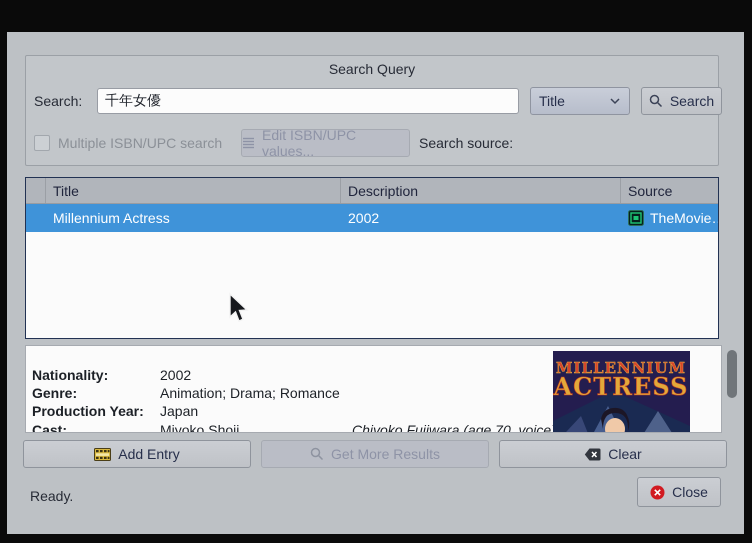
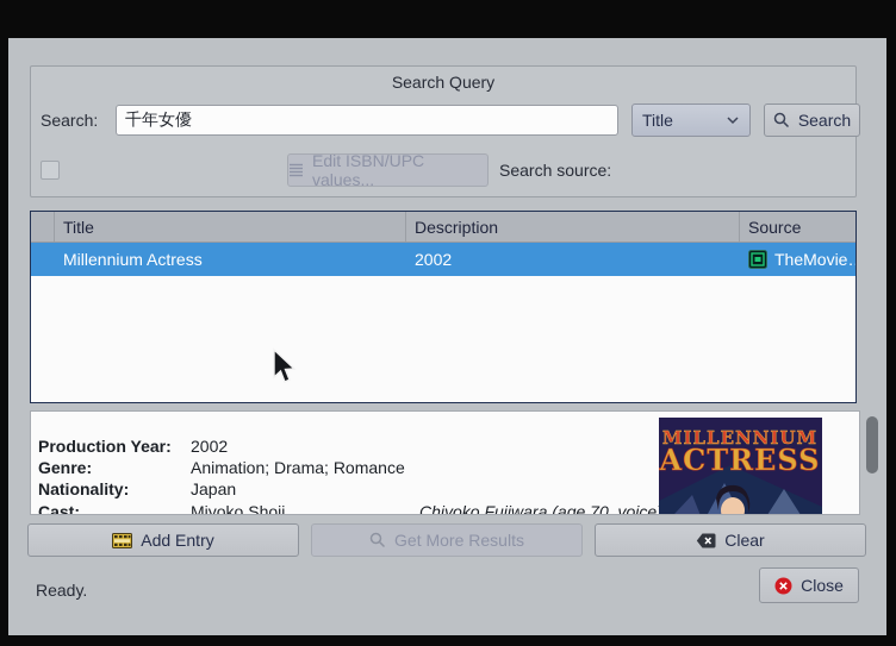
  Search Query
  Search:
  千年女優
  Title
  Search
- Multiple ISBN/UPC search
  Edit ISBN/UPC values...
  Search source:
  Title
  Description
  Source
  Millennium Actress
  2002
  TheMovie
- Nationality: 2002
+ Production Year: 2002
  Genre: Animation; Drama; Romance
- Production Year: Japan
+ Nationality: Japan
  Cast: Miyoko Shoji
  Chiyoko Fujiwara (age 70, voice
  MILLENNIUM
  ACTRESS
  Add Entry
  Get More Results
  Clear
  Ready.
  Close
